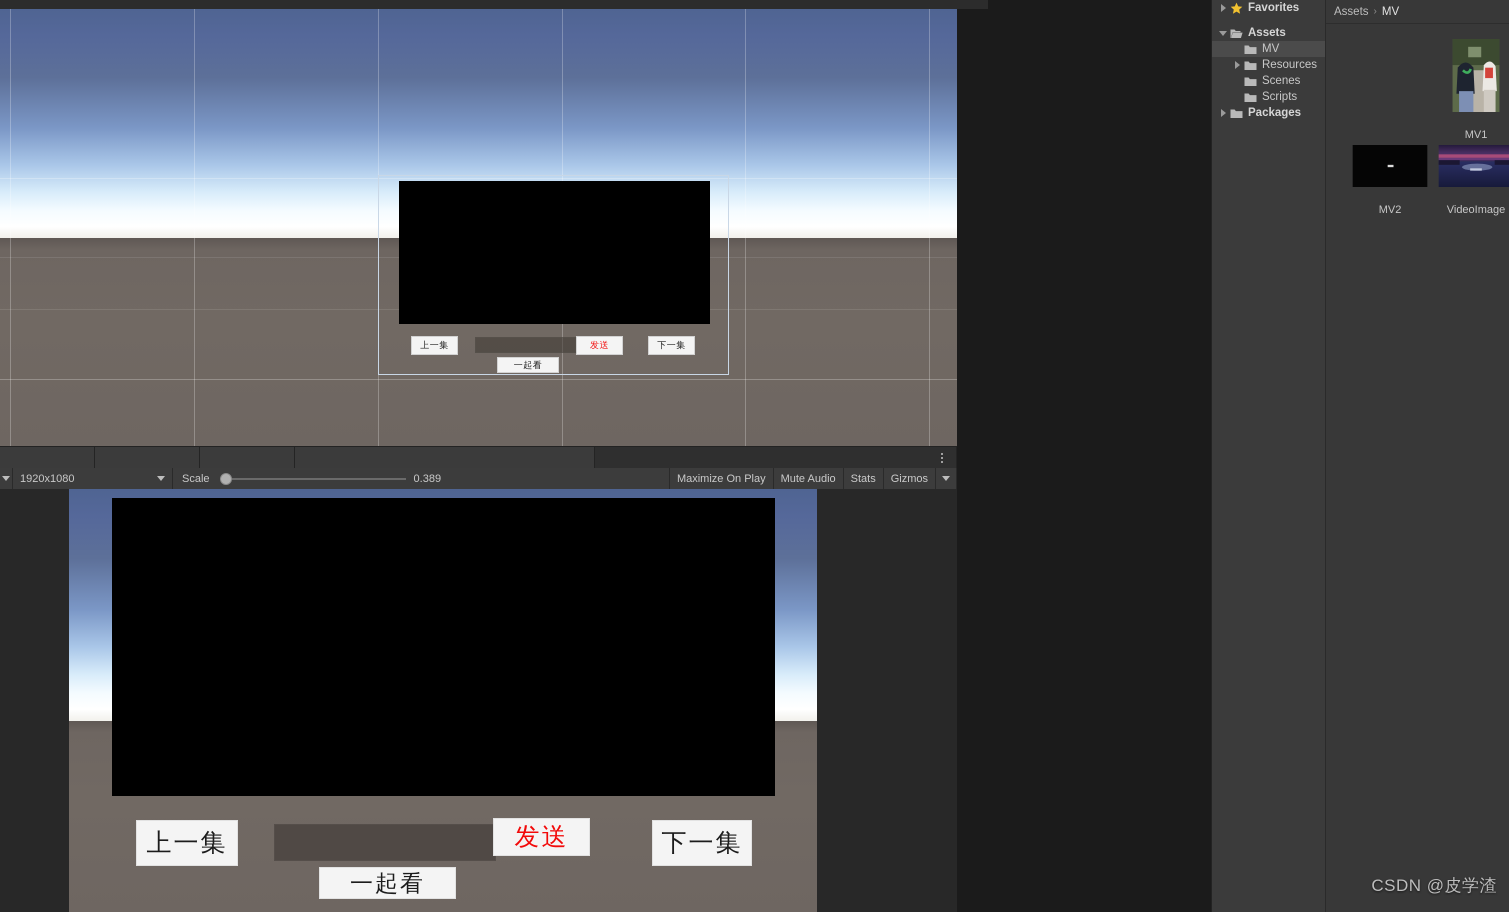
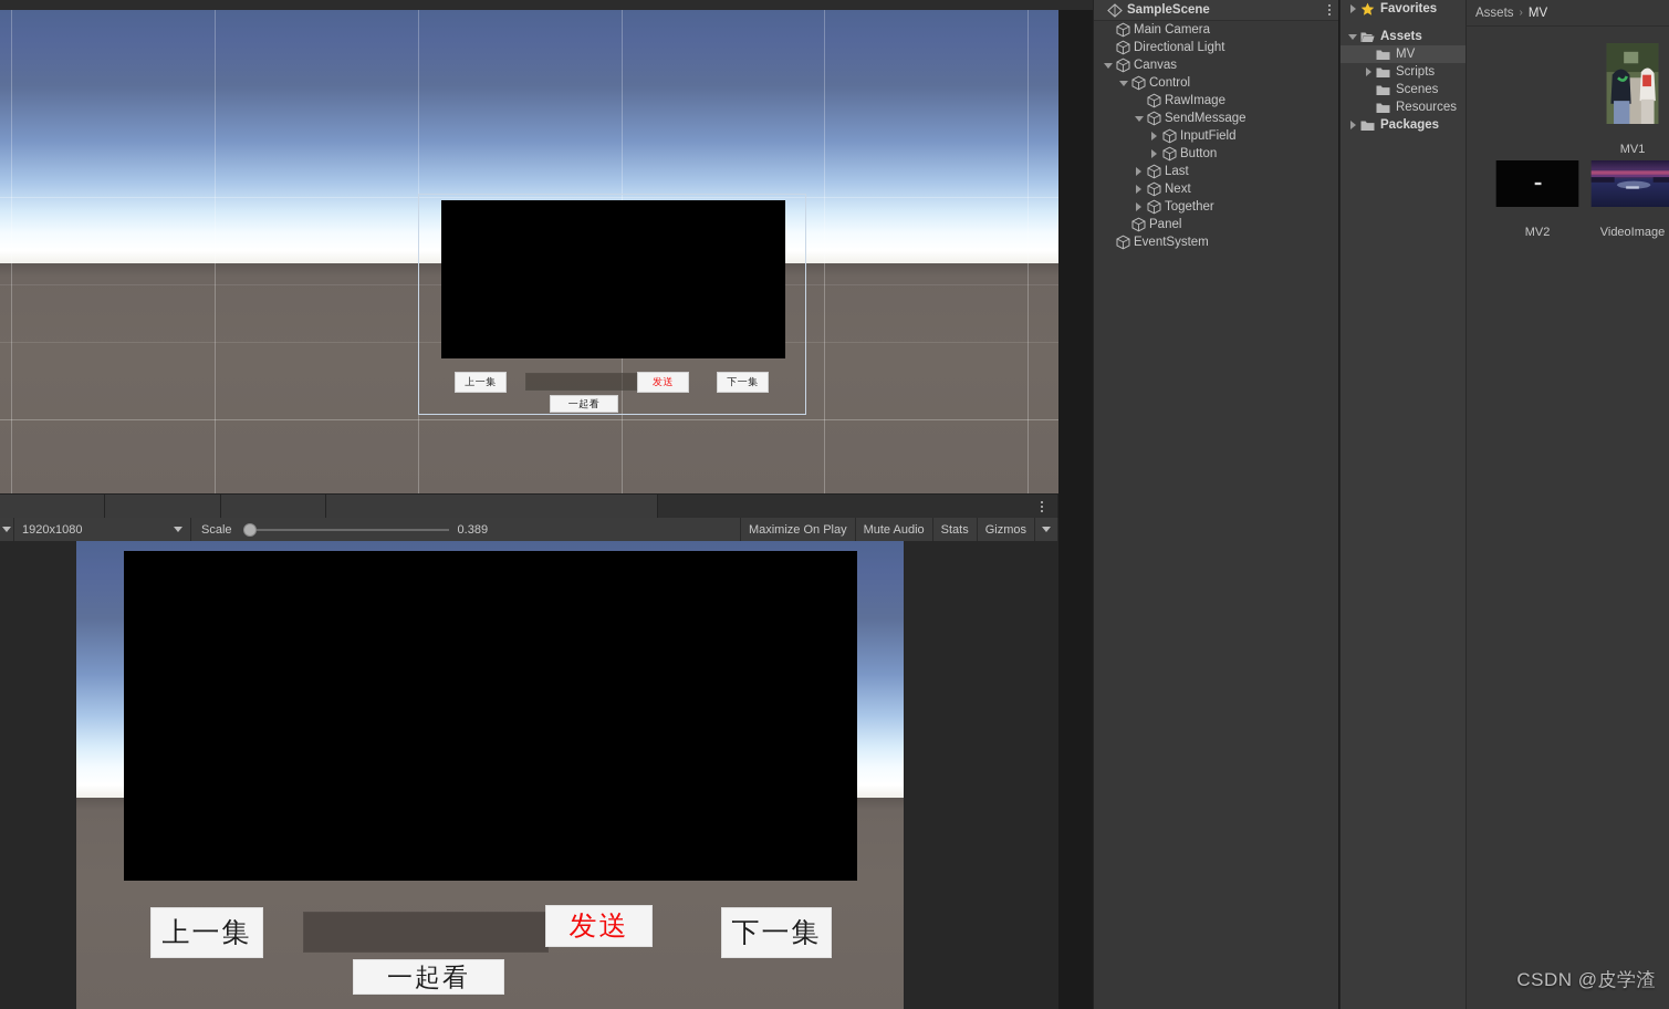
  上一集
  发送
  下一集
  一起看
  1920x1080
  Scale
  0.389
  Maximize On Play
  Mute Audio
  Stats
  Gizmos
  上一集
  发送
  下一集
  一起看
+ SampleScene
+ Main Camera
+ Directional Light
+ Canvas
+ Control
+ RawImage
+ SendMessage
+ InputField
+ Button
+ Last
+ Next
+ Together
+ Panel
+ EventSystem
  Favorites
  Assets
  MV
- Resources
+ Scripts
  Scenes
- Scripts
+ Resources
  Packages
  Assets
  ›
  MV
  MV1
  MV2
  VideoImage
  CSDN @皮学渣
